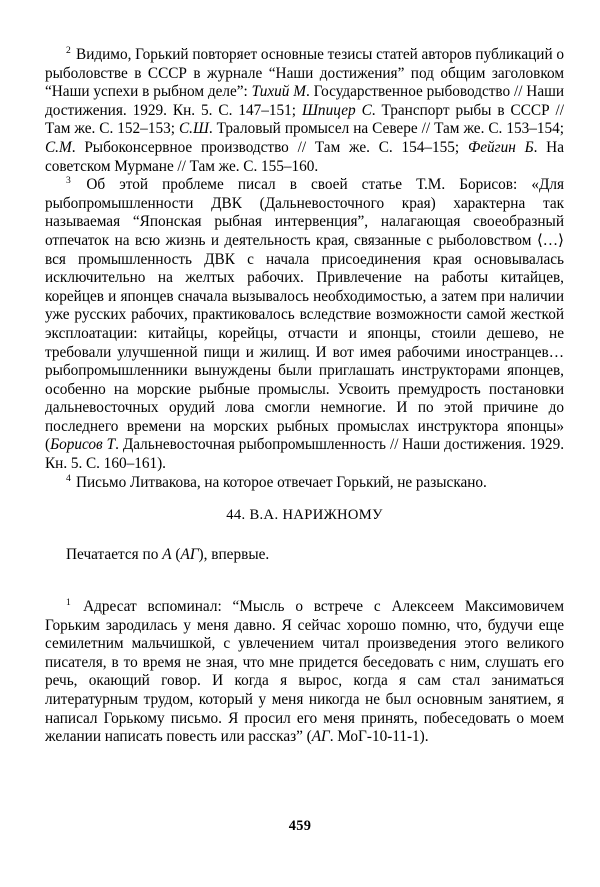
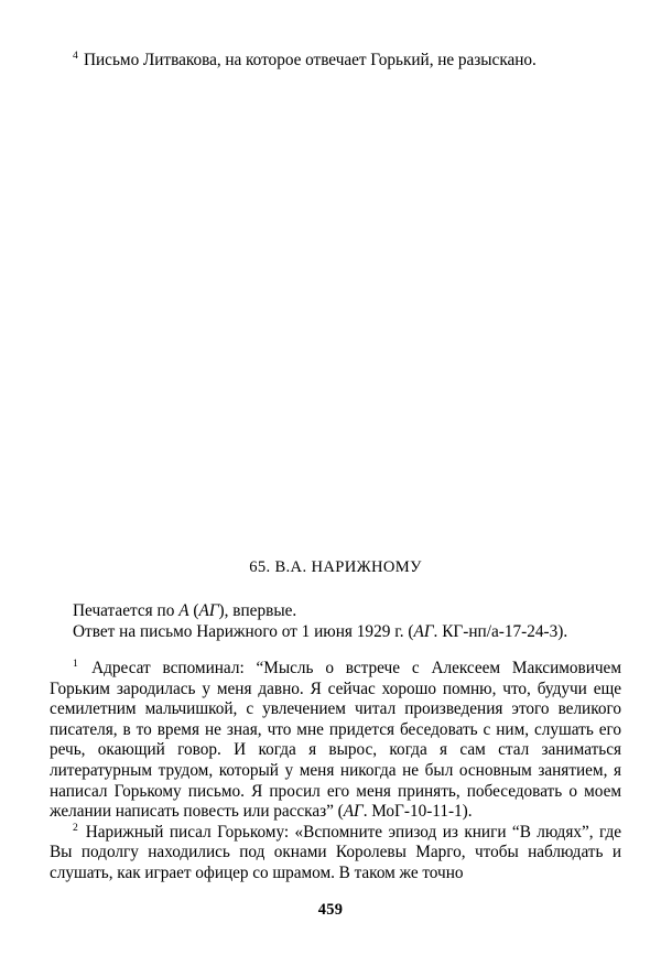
- 2 Видимо, Горький повторяет основные тезисы статей авторов публикаций о рыболовстве в СССР в журнале “Наши достижения” под общим заголовком “Наши успехи в рыбном деле”: Тихий М. Государственное рыбоводство // Наши достижения. 1929. Кн. 5. С. 147–151; Шпицер С. Транспорт рыбы в СССР // Там же. С. 152–153; С.Ш. Траловый промысел на Севере // Там же. С. 153–154; С.М. Рыбоконсервное производство // Там же. С. 154–155; Фейгин Б. На советском Мурмане // Там же. С. 155–160.
- 3 Об этой проблеме писал в своей статье Т.М. Борисов: «Для рыбопромышленности ДВК (Дальневосточного края) характерна так называемая “Японская рыбная интервенция”, налагающая своеобразный отпечаток на всю жизнь и деятельность края, связанные с рыболовством ⟨…⟩ вся промышленность ДВК с начала присоединения края основывалась исключительно на желтых рабочих. Привлечение на работы китайцев, корейцев и японцев сначала вызывалось необходимостью, а затем при наличии уже русских рабочих, практиковалось вследствие возможности самой жесткой эксплоатации: китайцы, корейцы, отчасти и японцы, стоили дешево, не требовали улучшенной пищи и жилищ. И вот имея рабочими иностранцев… рыбопромышленники вынуждены были приглашать инструкторами японцев, особенно на морские рыбные промыслы. Усвоить премудрость постановки дальневосточных орудий лова смогли немногие. И по этой причине до последнего времени на морских рыбных промыслах инструктора японцы» (Борисов Т. Дальневосточная рыбопромышленность // Наши достижения. 1929. Кн. 5. С. 160–161).
  4 Письмо Литвакова, на которое отвечает Горький, не разыскано.
- 44. В.А. НАРИЖНОМУ
+ 65. В.А. НАРИЖНОМУ
  Печатается по А (АГ), впервые.
+ Ответ на письмо Нарижного от 1 июня 1929 г. (АГ. КГ-нп/а-17-24-3).
  1 Адресат вспоминал: “Мысль о встрече с Алексеем Максимовичем Горьким зародилась у меня давно. Я сейчас хорошо помню, что, будучи еще семилетним мальчишкой, с увлечением читал произведения этого великого писателя, в то время не зная, что мне придется беседовать с ним, слушать его речь, окающий говор. И когда я вырос, когда я сам стал заниматься литературным трудом, который у меня никогда не был основным занятием, я написал Горькому письмо. Я просил его меня принять, побеседовать о моем желании написать повесть или рассказ” (АГ. МоГ-10-11-1).
+ 2 Нарижный писал Горькому: «Вспомните эпизод из книги “В людях”, где Вы подолгу находились под окнами Королевы Марго, чтобы наблюдать и слушать, как играет офицер со шрамом. В таком же точно
  459
